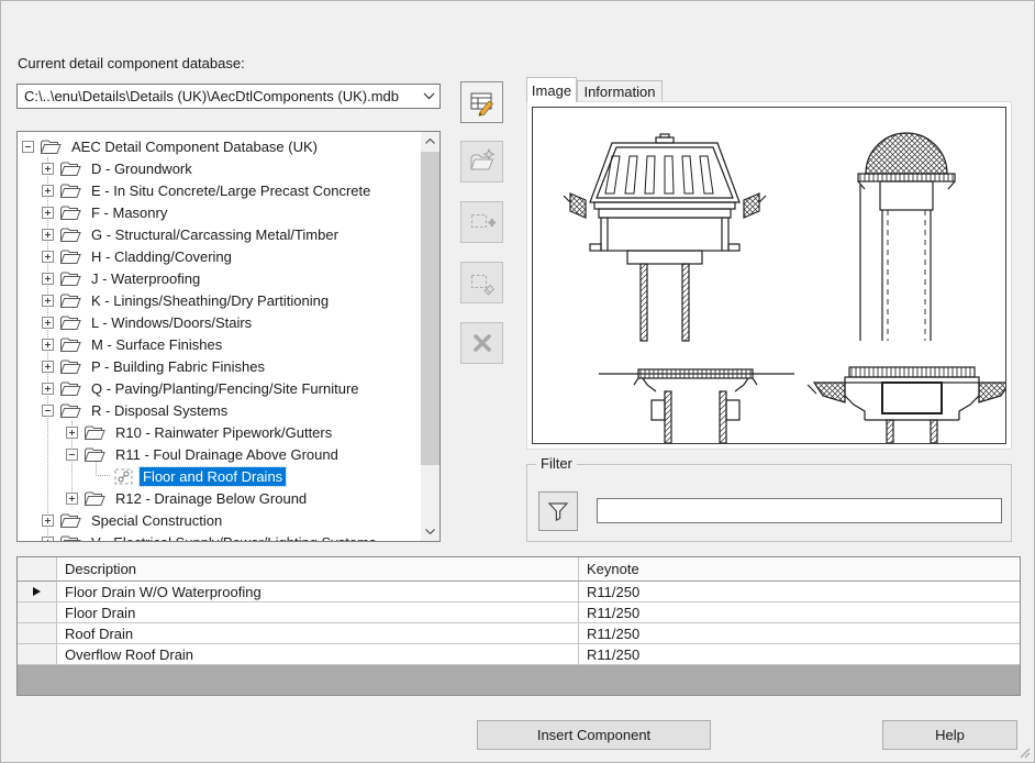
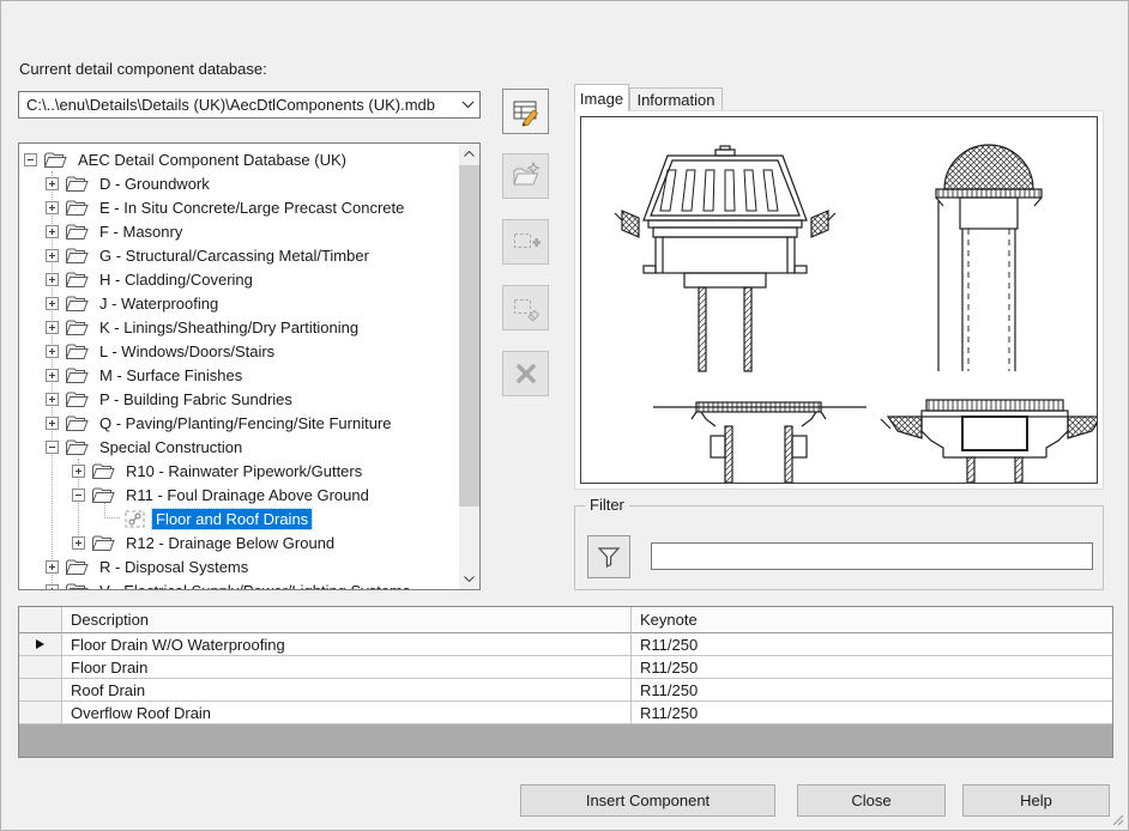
  Current detail component database:
  C:\..\enu\Details\Details (UK)\AecDtlComponents (UK).mdb
  AEC Detail Component Database (UK)
  D - Groundwork
  E - In Situ Concrete/Large Precast Concrete
  F - Masonry
  G - Structural/Carcassing Metal/Timber
  H - Cladding/Covering
  J - Waterproofing
  K - Linings/Sheathing/Dry Partitioning
  L - Windows/Doors/Stairs
  M - Surface Finishes
- P - Building Fabric Finishes
+ P - Building Fabric Sundries
  Q - Paving/Planting/Fencing/Site Furniture
- R - Disposal Systems
+ Special Construction
  R10 - Rainwater Pipework/Gutters
  R11 - Foul Drainage Above Ground
  Floor and Roof Drains
  R12 - Drainage Below Ground
- Special Construction
+ R - Disposal Systems
  Image
  Information
  Filter
  Description
  Keynote
  Floor Drain W/O Waterproofing
  R11/250
  Floor Drain
  R11/250
  Roof Drain
  R11/250
  Overflow Roof Drain
  R11/250
  Insert Component
+ Close
  Help
